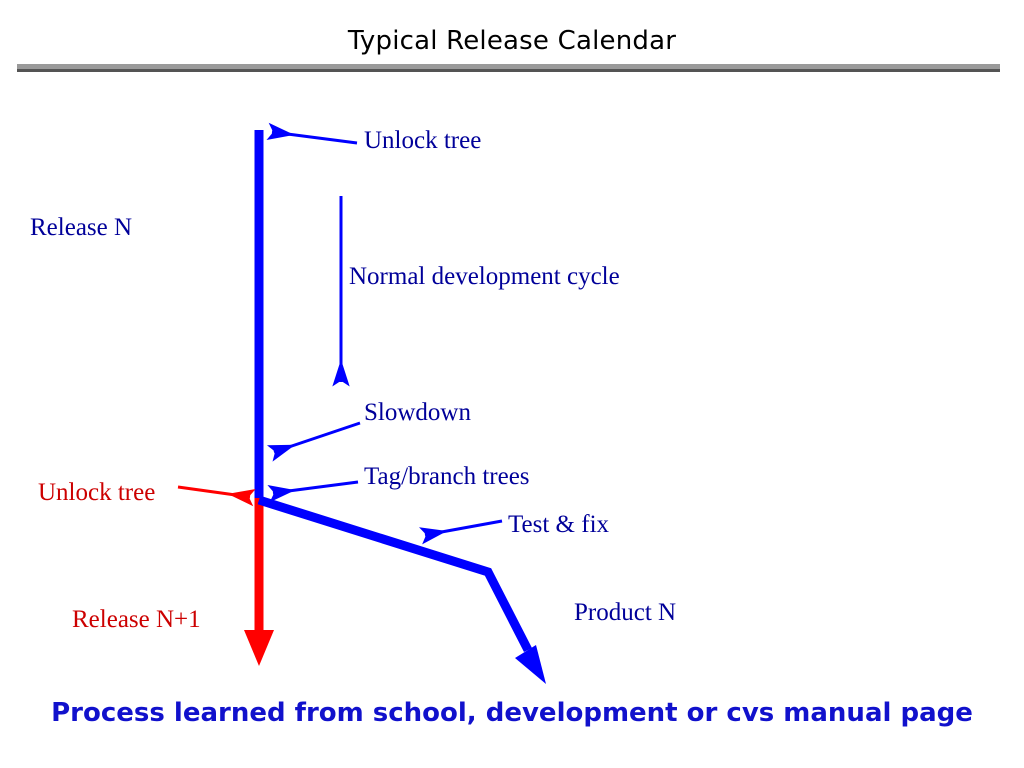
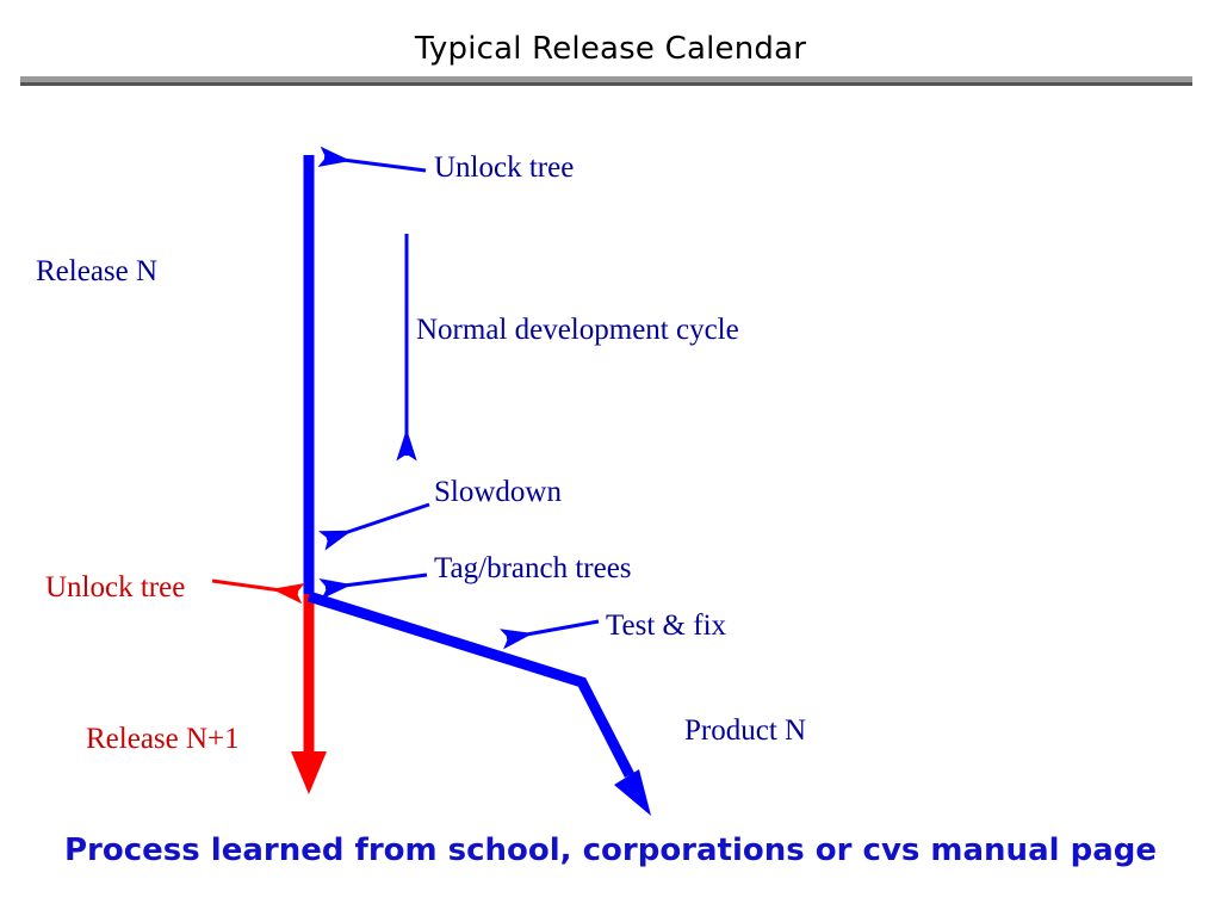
  Typical Release Calendar
  Unlock tree
  Release N
  Normal development cycle
  Slowdown
  Tag/branch trees
  Unlock tree
  Test & fix
  Product N
  Release N+1
- Process learned from school, development or cvs manual page
+ Process learned from school, corporations or cvs manual page
